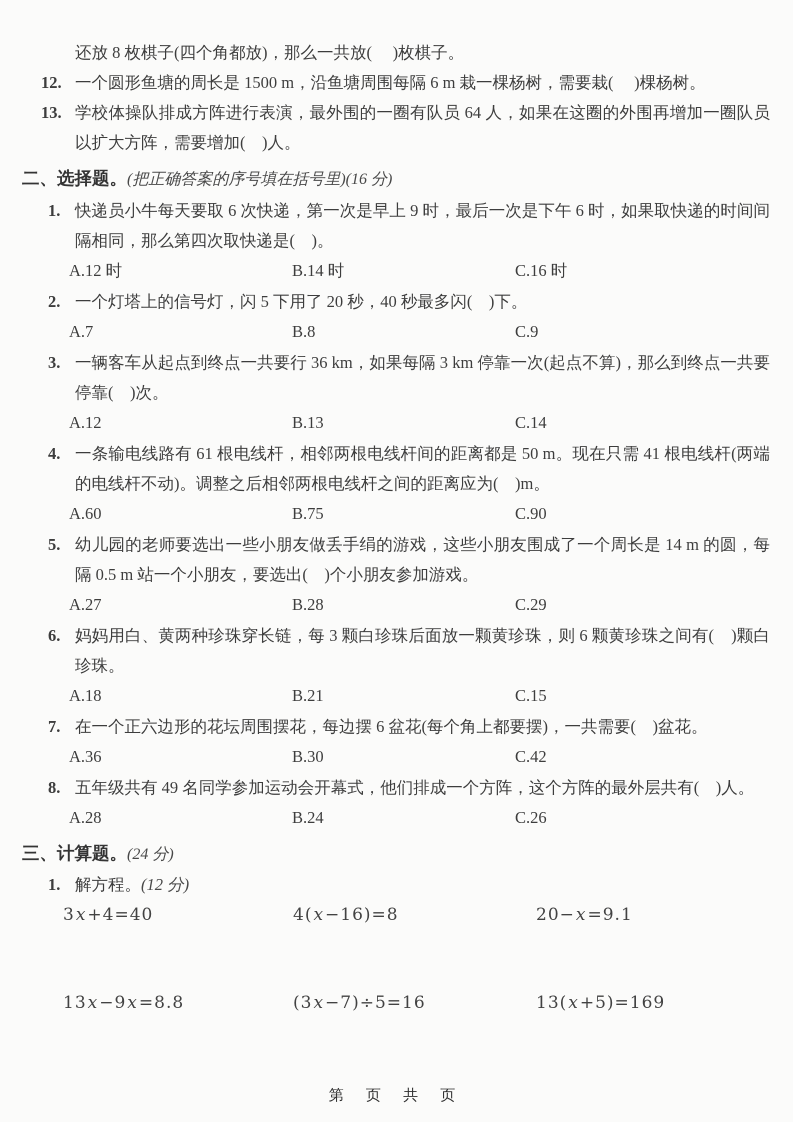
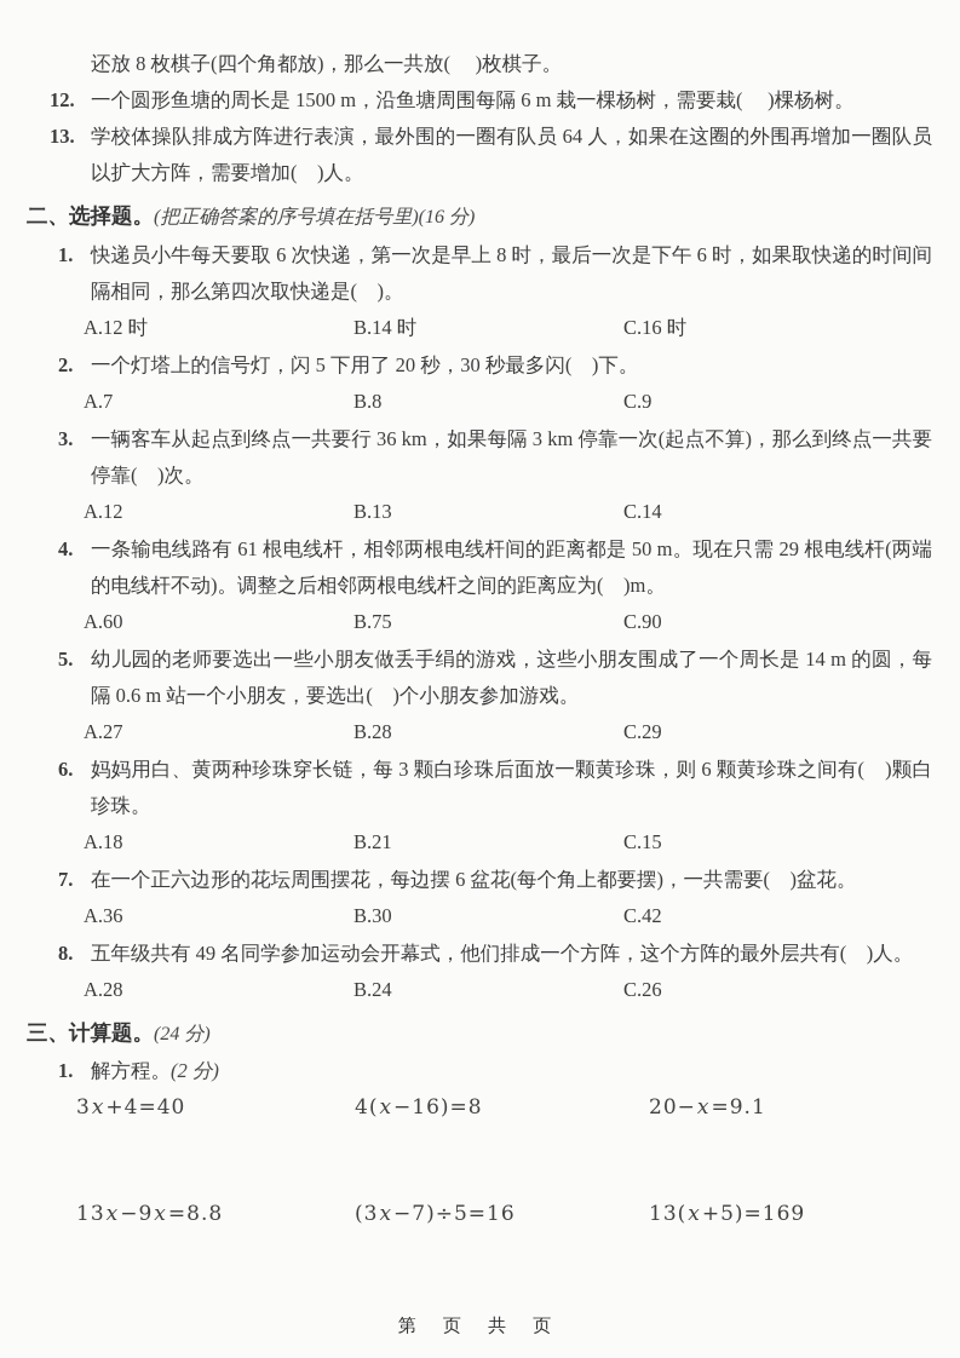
  还放 8 枚棋子(四个角都放)，那么一共放( )枚棋子。
  12.
  一个圆形鱼塘的周长是 1500 m，沿鱼塘周围每隔 6 m 栽一棵杨树，需要栽( )棵杨树。
  13.
  学校体操队排成方阵进行表演，最外围的一圈有队员 64 人，如果在这圈的外围再增加一圈队员以扩大方阵，需要增加( )人。
  二、选择题。(把正确答案的序号填在括号里)(16 分)
  1.
- 快递员小牛每天要取 6 次快递，第一次是早上 9 时，最后一次是下午 6 时，如果取快递的时间间隔相同，那么第四次取快递是( )。
+ 快递员小牛每天要取 6 次快递，第一次是早上 8 时，最后一次是下午 6 时，如果取快递的时间间隔相同，那么第四次取快递是( )。
  A.12 时
  B.14 时
  C.16 时
  2.
- 一个灯塔上的信号灯，闪 5 下用了 20 秒，40 秒最多闪( )下。
+ 一个灯塔上的信号灯，闪 5 下用了 20 秒，30 秒最多闪( )下。
  A.7
  B.8
  C.9
  3.
  一辆客车从起点到终点一共要行 36 km，如果每隔 3 km 停靠一次(起点不算)，那么到终点一共要停靠( )次。
  A.12
  B.13
  C.14
  4.
- 一条输电线路有 61 根电线杆，相邻两根电线杆间的距离都是 50 m。现在只需 41 根电线杆(两端的电线杆不动)。调整之后相邻两根电线杆之间的距离应为( )m。
+ 一条输电线路有 61 根电线杆，相邻两根电线杆间的距离都是 50 m。现在只需 29 根电线杆(两端的电线杆不动)。调整之后相邻两根电线杆之间的距离应为( )m。
  A.60
  B.75
  C.90
  5.
- 幼儿园的老师要选出一些小朋友做丢手绢的游戏，这些小朋友围成了一个周长是 14 m 的圆，每隔 0.5 m 站一个小朋友，要选出( )个小朋友参加游戏。
+ 幼儿园的老师要选出一些小朋友做丢手绢的游戏，这些小朋友围成了一个周长是 14 m 的圆，每隔 0.6 m 站一个小朋友，要选出( )个小朋友参加游戏。
  A.27
  B.28
  C.29
  6.
  妈妈用白、黄两种珍珠穿长链，每 3 颗白珍珠后面放一颗黄珍珠，则 6 颗黄珍珠之间有( )颗白珍珠。
  A.18
  B.21
  C.15
  7.
  在一个正六边形的花坛周围摆花，每边摆 6 盆花(每个角上都要摆)，一共需要( )盆花。
  A.36
  B.30
  C.42
  8.
  五年级共有 49 名同学参加运动会开幕式，他们排成一个方阵，这个方阵的最外层共有( )人。
  A.28
  B.24
  C.26
  三、计算题。(24 分)
  1.
- 解方程。(12 分)
+ 解方程。(2 分)
  3x+4=40
  4(x−16)=8
  20−x=9.1
  13x−9x=8.8
  (3x−7)÷5=16
  13(x+5)=169
  第 页 共 页
